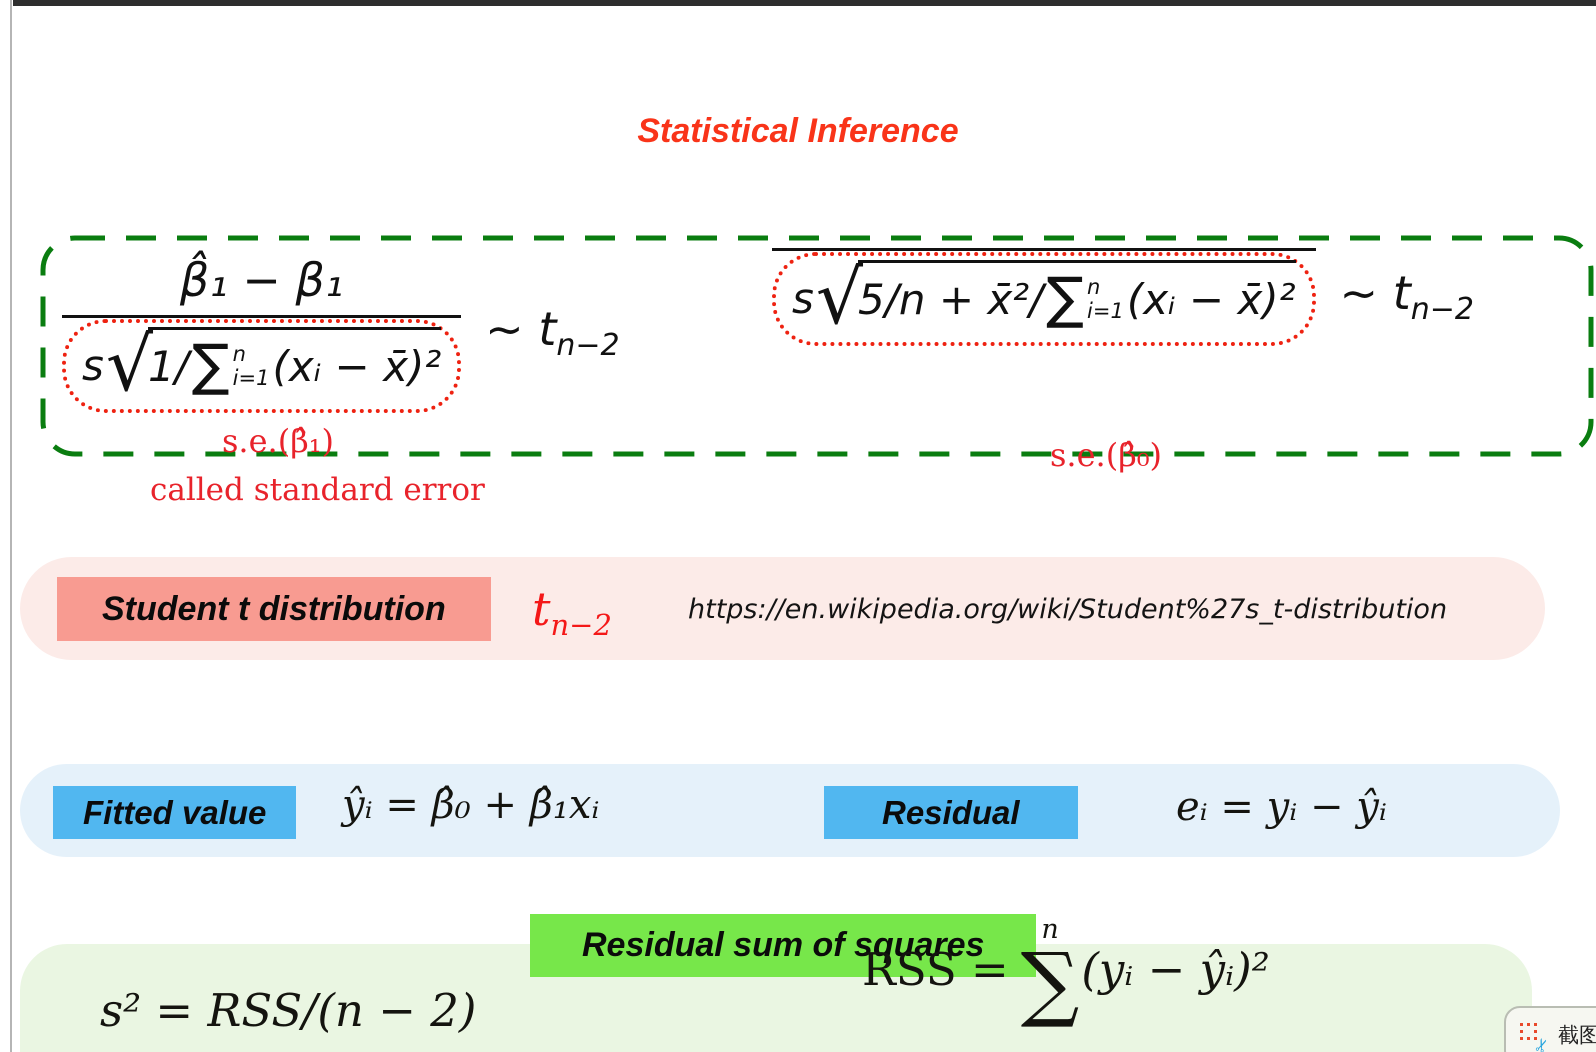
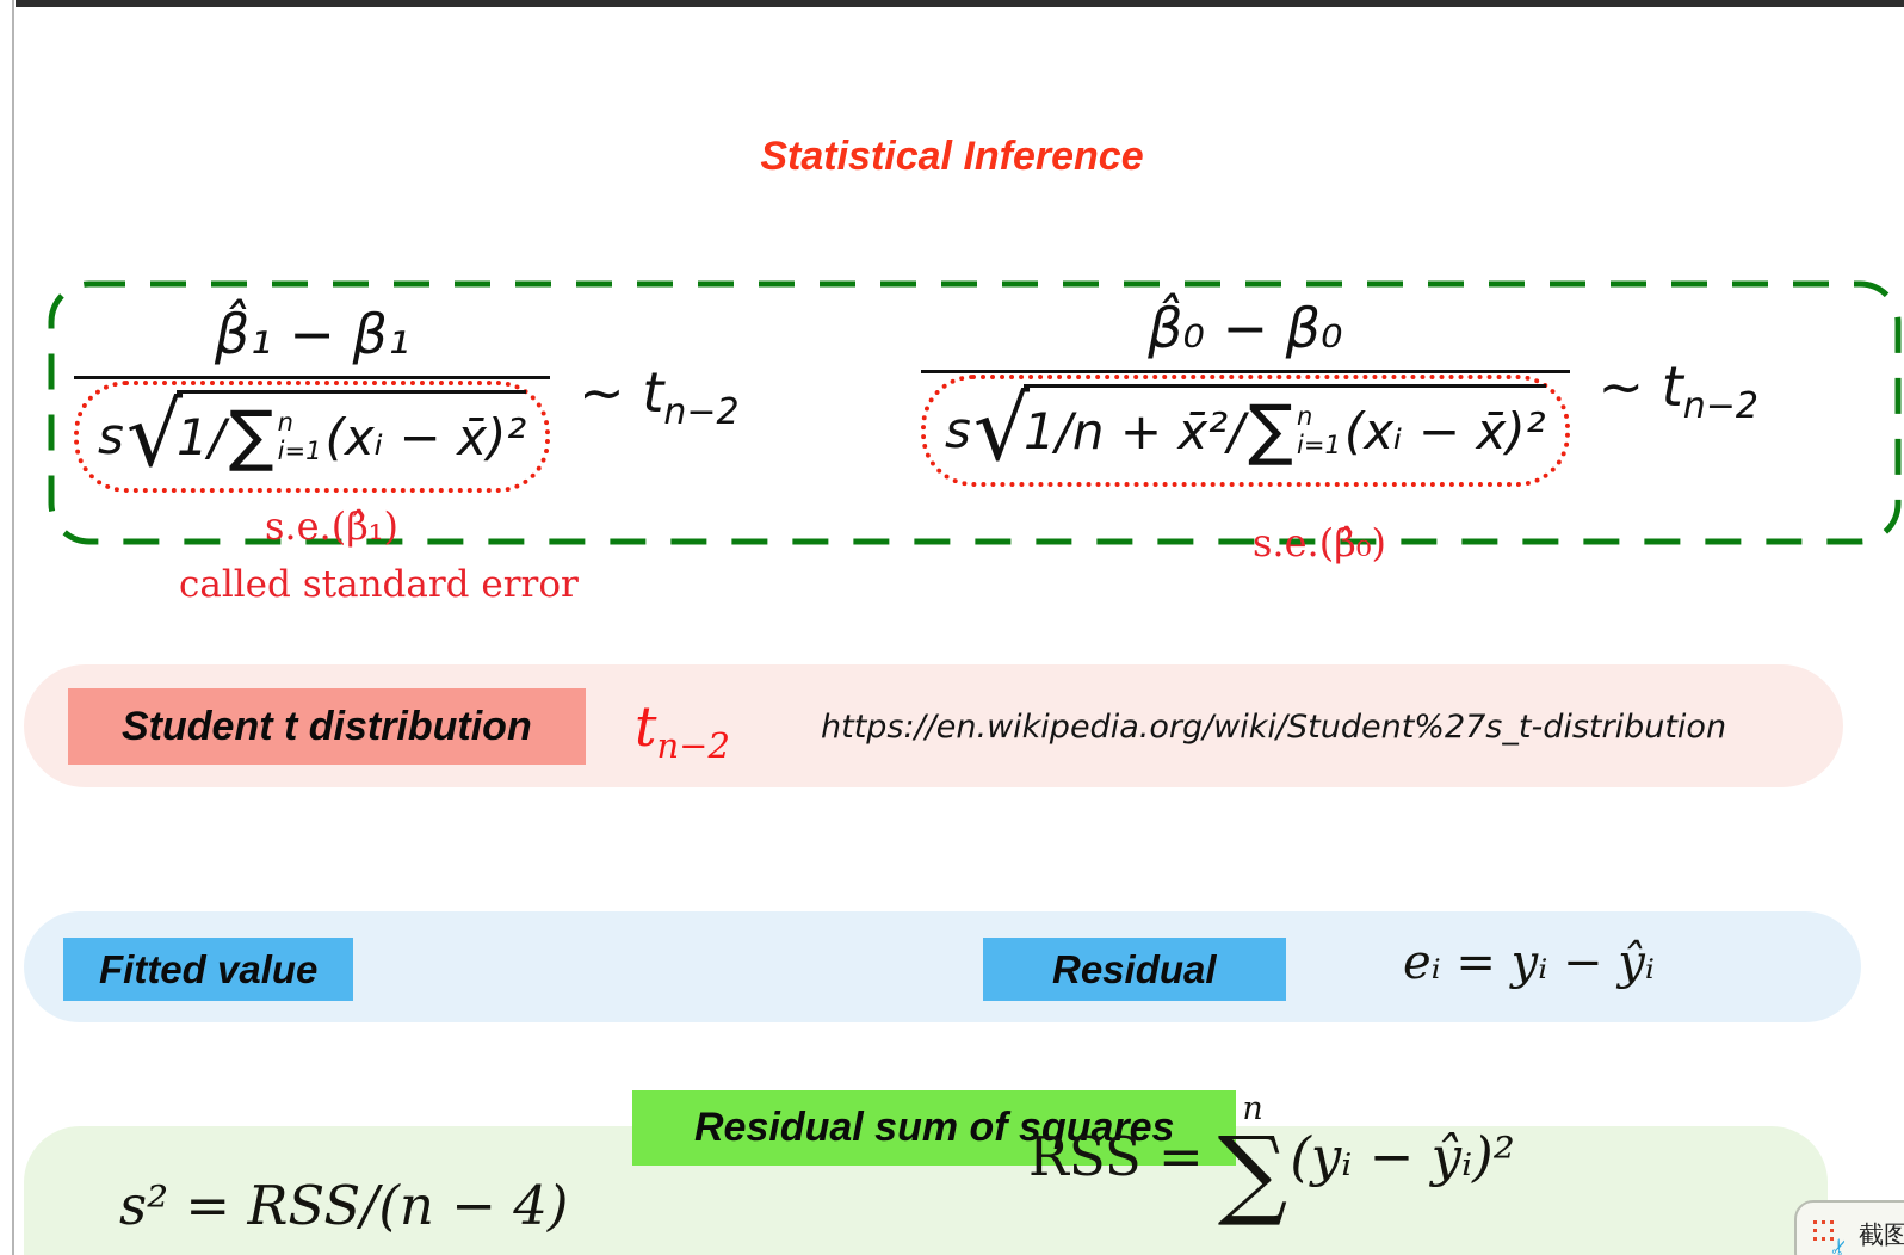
  Statistical Inference
  β̂₁ − β₁
  s
  √
  1/
  ∑
  n
  i=1
  (xᵢ − x̄)²
  ∼ tn−2
+ β̂₀ − β₀
  s
  √
- 5/n + x̄²/
+ 1/n + x̄²/
  ∑
  n
  i=1
  (xᵢ − x̄)²
  ∼ tn−2
  s.e.(β̂₁)
  s.e.(β̂₀)
  called standard error
  Student t distribution
  tn−2
  https://en.wikipedia.org/wiki/Student%27s_t-distribution
  Fitted value
- ŷᵢ = β̂₀ + β̂₁xᵢ
  Residual
  eᵢ = yᵢ − ŷᵢ
  Residual sum of squares
- s² = RSS/(n − 2)
+ s² = RSS/(n − 4)
  RSS =
  n
  ∑
  (yᵢ − ŷᵢ)²
  截图
